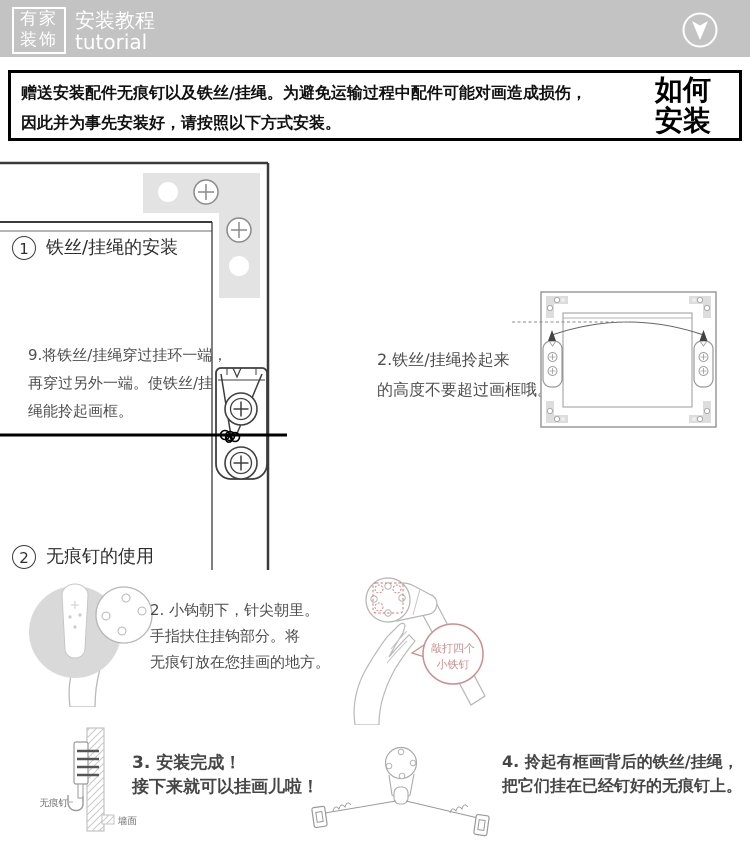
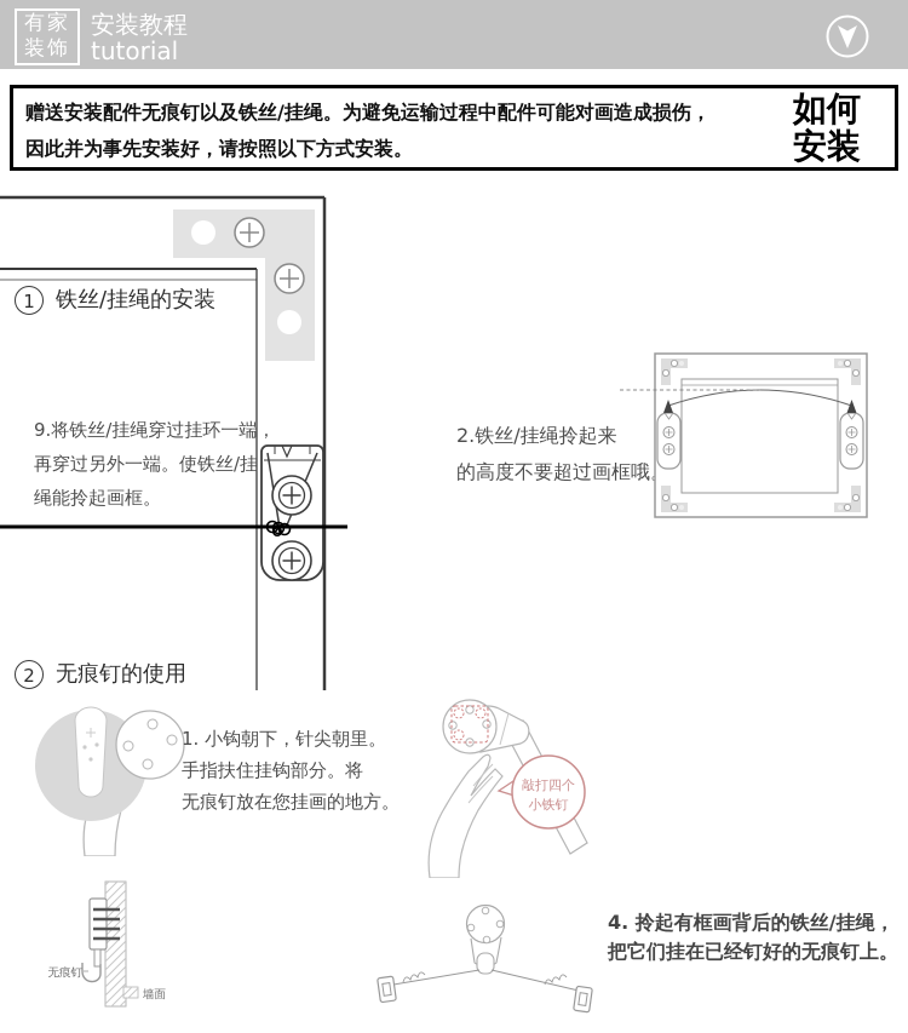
  有家
  装饰
  安装教程
  tutorial
  赠送安装配件无痕钉以及铁丝/挂绳。为避免运输过程中配件可能对画造成损伤，
  因此并为事先安装好，请按照以下方式安装。
  如何
  安装
  1
  铁丝/挂绳的安装
  9.将铁丝/挂绳穿过挂环一端，
  再穿过另外一端。使铁丝/挂
  绳能拎起画框。
  2.铁丝/挂绳拎起来
  的高度不要超过画框哦
  2
  无痕钉的使用
- 2. 小钩朝下，针尖朝里。
+ 1. 小钩朝下，针尖朝里。
  手指扶住挂钩部分。将
  无痕钉放在您挂画的地方。
  敲打四个
  小铁钉
  无痕钉
  墙面
- 3. 安装完成！
- 接下来就可以挂画儿啦！
  4. 拎起有框画背后的铁丝/挂绳，
  把它们挂在已经钉好的无痕钉上。
